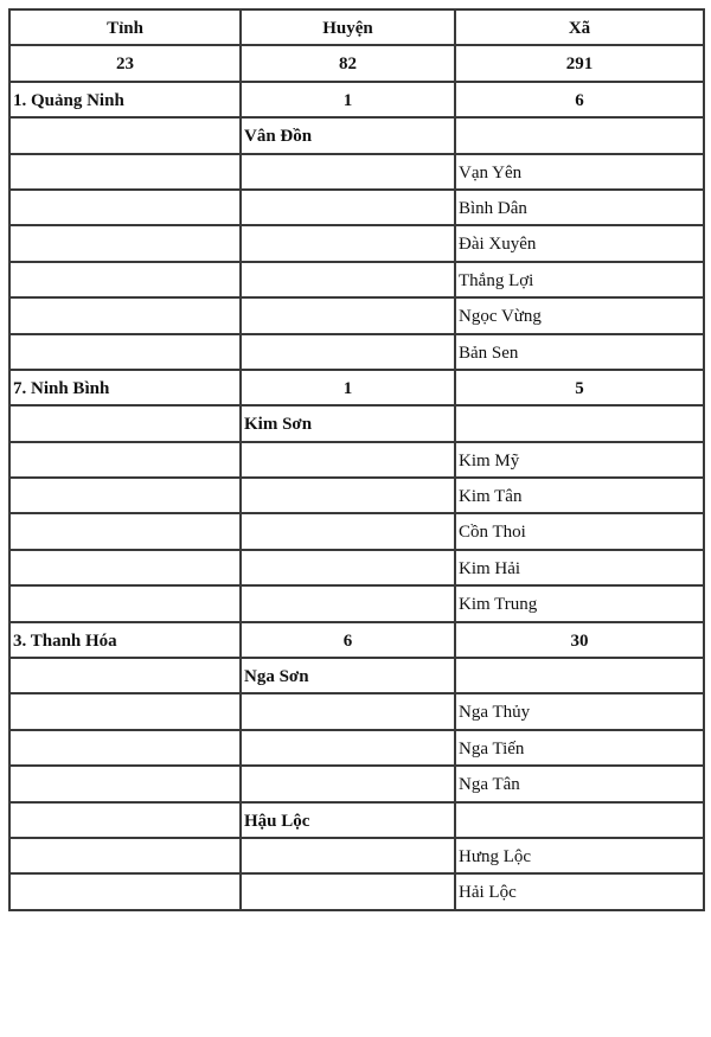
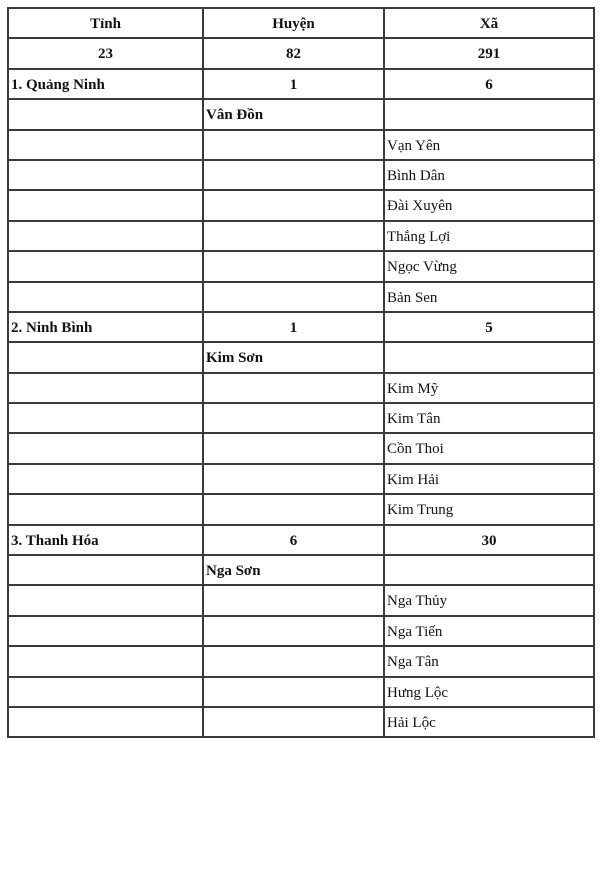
  Tỉnh	Huyện	Xã
  23	82	291
  1. Quảng Ninh	1	6
  	Vân Đồn
  		Vạn Yên
  		Bình Dân
  		Đài Xuyên
  		Thắng Lợi
  		Ngọc Vừng
  		Bản Sen
- 7. Ninh Bình	1	5
+ 2. Ninh Bình	1	5
  	Kim Sơn
  		Kim Mỹ
  		Kim Tân
  		Cồn Thoi
  		Kim Hải
  		Kim Trung
  3. Thanh Hóa	6	30
  	Nga Sơn
  		Nga Thủy
  		Nga Tiến
  		Nga Tân
- 	Hậu Lộc
  		Hưng Lộc
  		Hải Lộc
